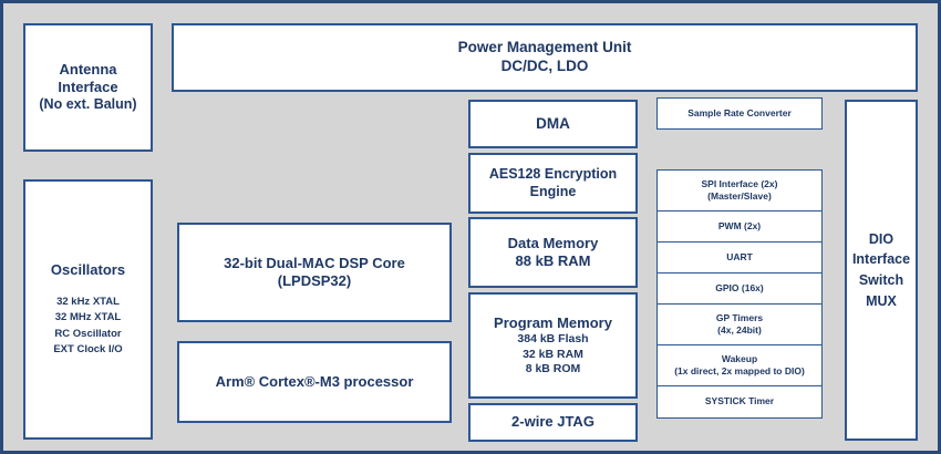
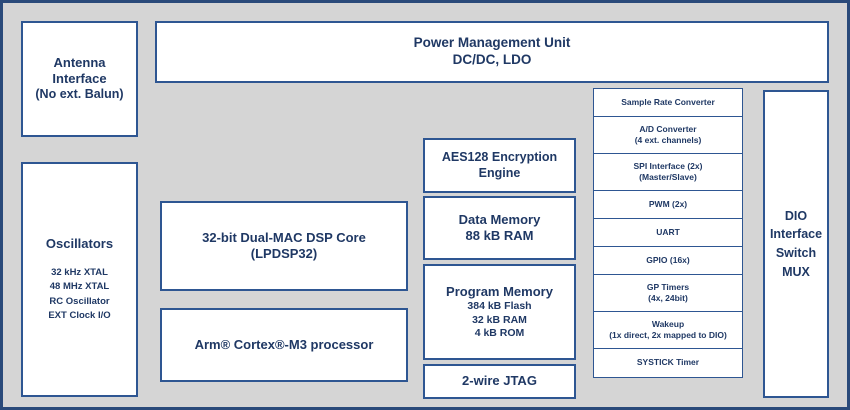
  Antenna
  Interface
  (No ext. Balun)
  Oscillators
  32 kHz XTAL
- 32 MHz XTAL
+ 48 MHz XTAL
  RC Oscillator
  EXT Clock I/O
  Power Management Unit
  DC/DC, LDO
  32-bit Dual-MAC DSP Core
  (LPDSP32)
  Arm® Cortex®-M3 processor
- DMA
  AES128 Encryption
  Engine
  Data Memory
  88 kB RAM
  Program Memory
  384 kB Flash
  32 kB RAM
- 8 kB ROM
+ 4 kB ROM
  2-wire JTAG
  Sample Rate Converter
+ A/D Converter
+ (4 ext. channels)
  SPI Interface (2x)
  (Master/Slave)
  PWM (2x)
  UART
  GPIO (16x)
  GP Timers
  (4x, 24bit)
  Wakeup
  (1x direct, 2x mapped to DIO)
  SYSTICK Timer
  DIO
  Interface
  Switch
  MUX
